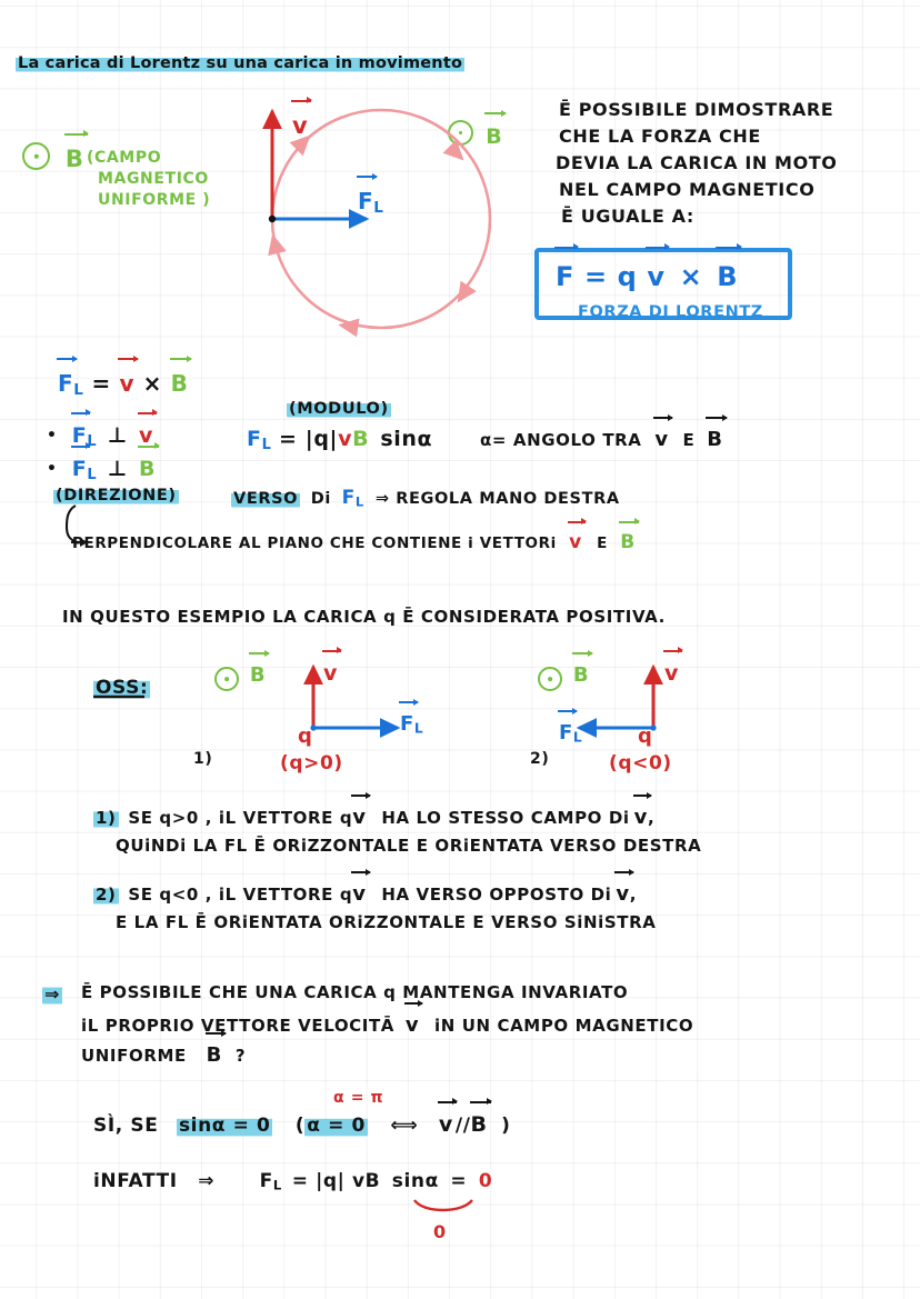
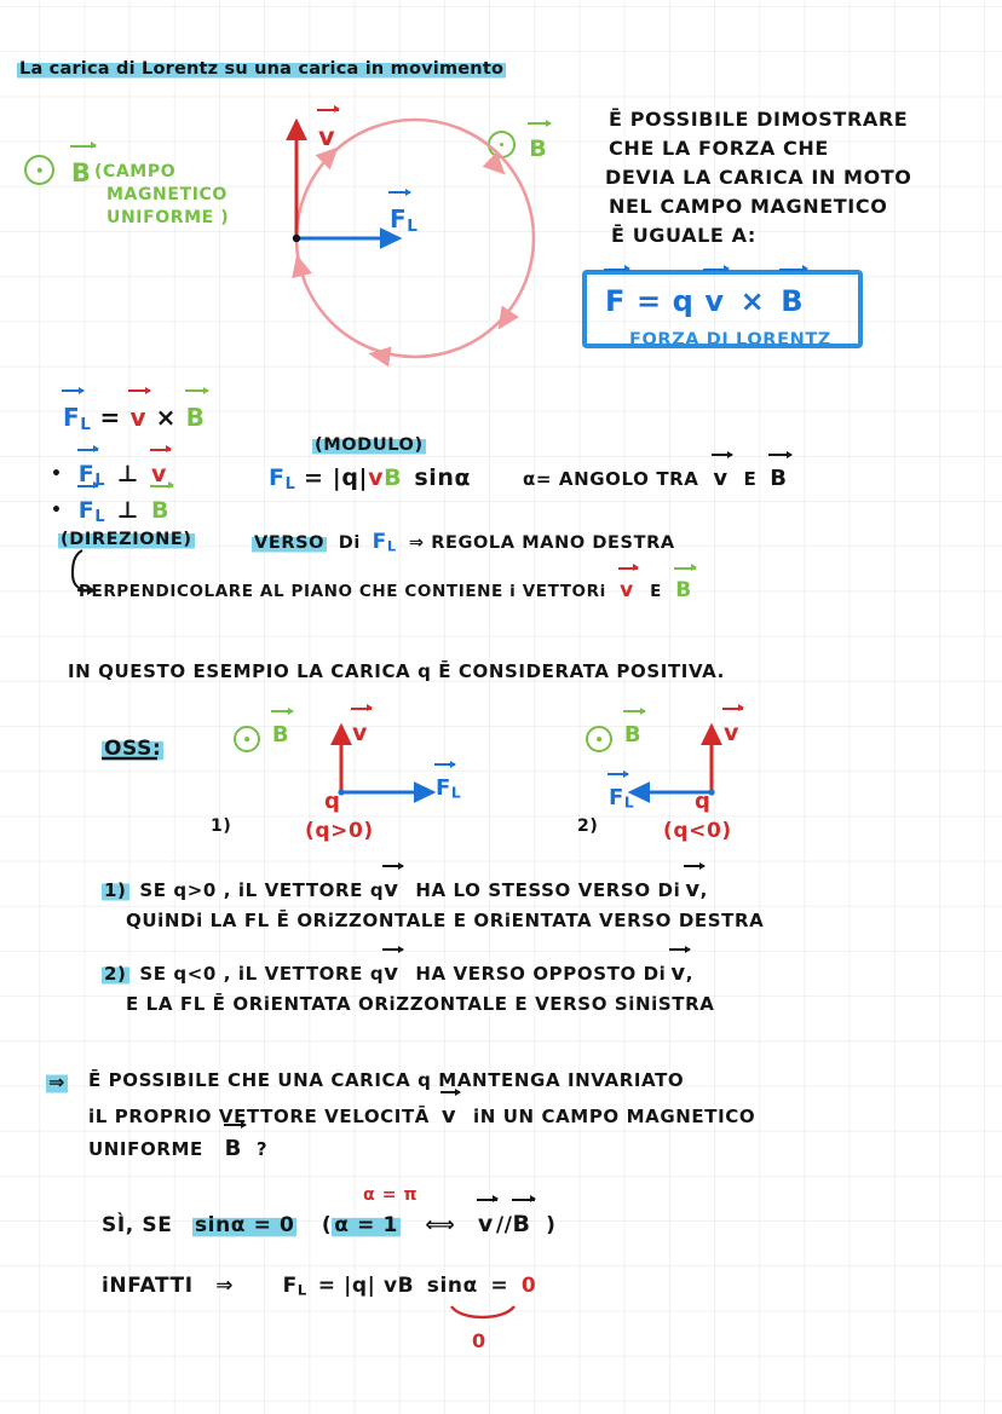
  La carica di Lorentz su una carica in movimento
  B
  (CAMPO
  MAGNETICO
  UNIFORME )
  v
  FL
  B
  Ē POSSIBILE DIMOSTRARE
  CHE LA FORZA CHE
  DEVIA LA CARICA IN MOTO
  NEL CAMPO MAGNETICO
  Ē UGUALE A:
  F = q v × B
  FORZA DI LORENTZ
  FL = v × B
  • FL ⊥ v
  • FL ⊥ B
  (DIREZIONE)
  ERPENDICOLARE AL PIANO CHE CONTIENE i VETTORi v E B
  (MODULO)
  FL = |q|vB sinα
  α= ANGOLO TRA v E B
  VERSO Di FL ⇒ REGOLA MANO DESTRA
  IN QUESTO ESEMPIO LA CARICA q Ē CONSIDERATA POSITIVA.
  OSS:
  B
  v
  FL
  q
  (q>0)
  1)
  B
  v
  FL
  q
  (q<0)
  2)
- 1) SE q>0 , iL VETTORE qv HA LO STESSO CAMPO Di v,
+ 1) SE q>0 , iL VETTORE qv HA LO STESSO VERSO Di v,
  QUiNDi LA FL Ē ORiZZONTALE E ORiENTATA VERSO DESTRA
  2) SE q<0 , iL VETTORE qv HA VERSO OPPOSTO Di v,
  E LA FL Ē ORiENTATA ORiZZONTALE E VERSO SiNiSTRA
  ⇒
  Ē POSSIBILE CHE UNA CARICA q MANTENGA INVARIATO
  iL PROPRIO VETTORE VELOCITĀ v iN UN CAMPO MAGNETICO
  UNIFORME B ?
- SÌ, SE sinα = 0 (α = 0 ⟺ v//B )
+ SÌ, SE sinα = 0 (α = 1 ⟺ v//B )
  α = π
  iNFATTI ⇒ FL = |q| vB sinα = 0
  0
